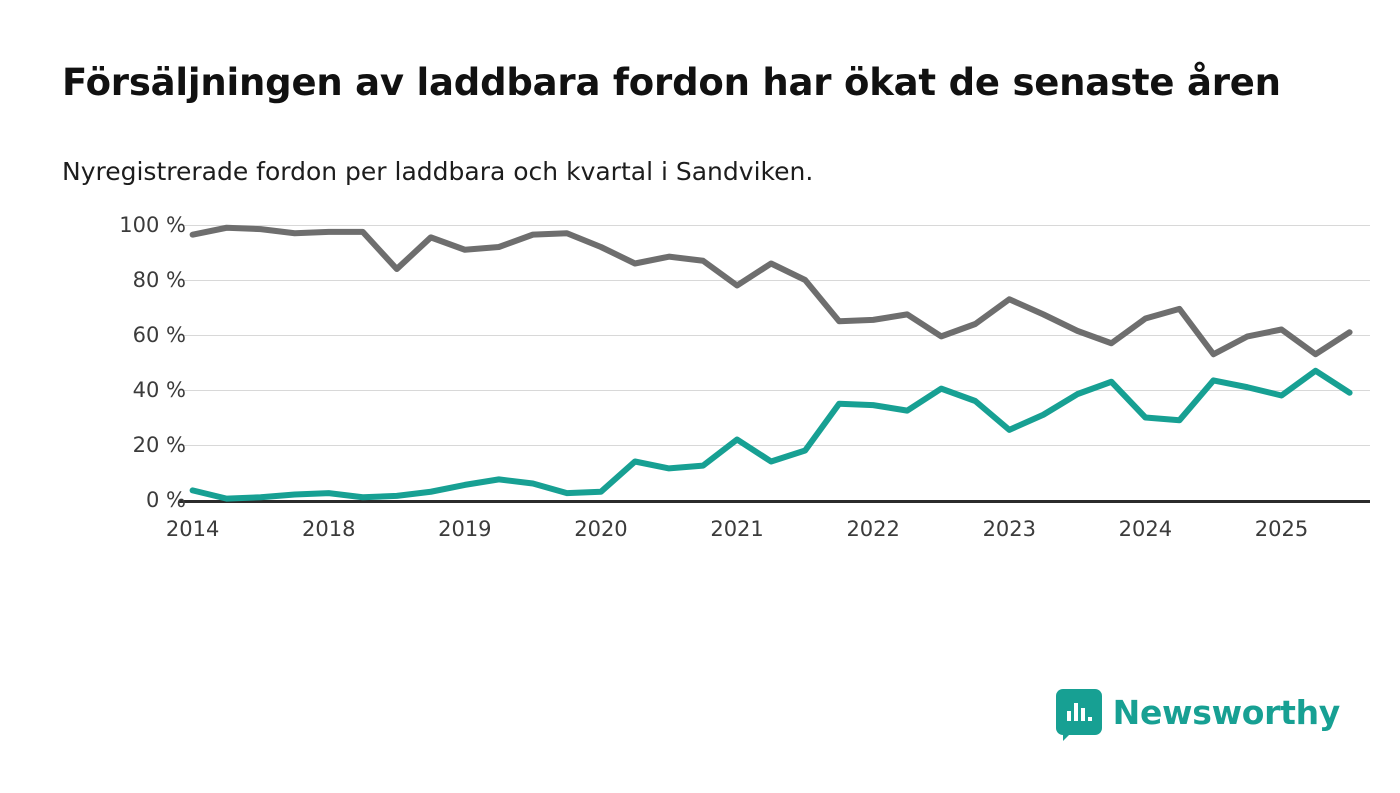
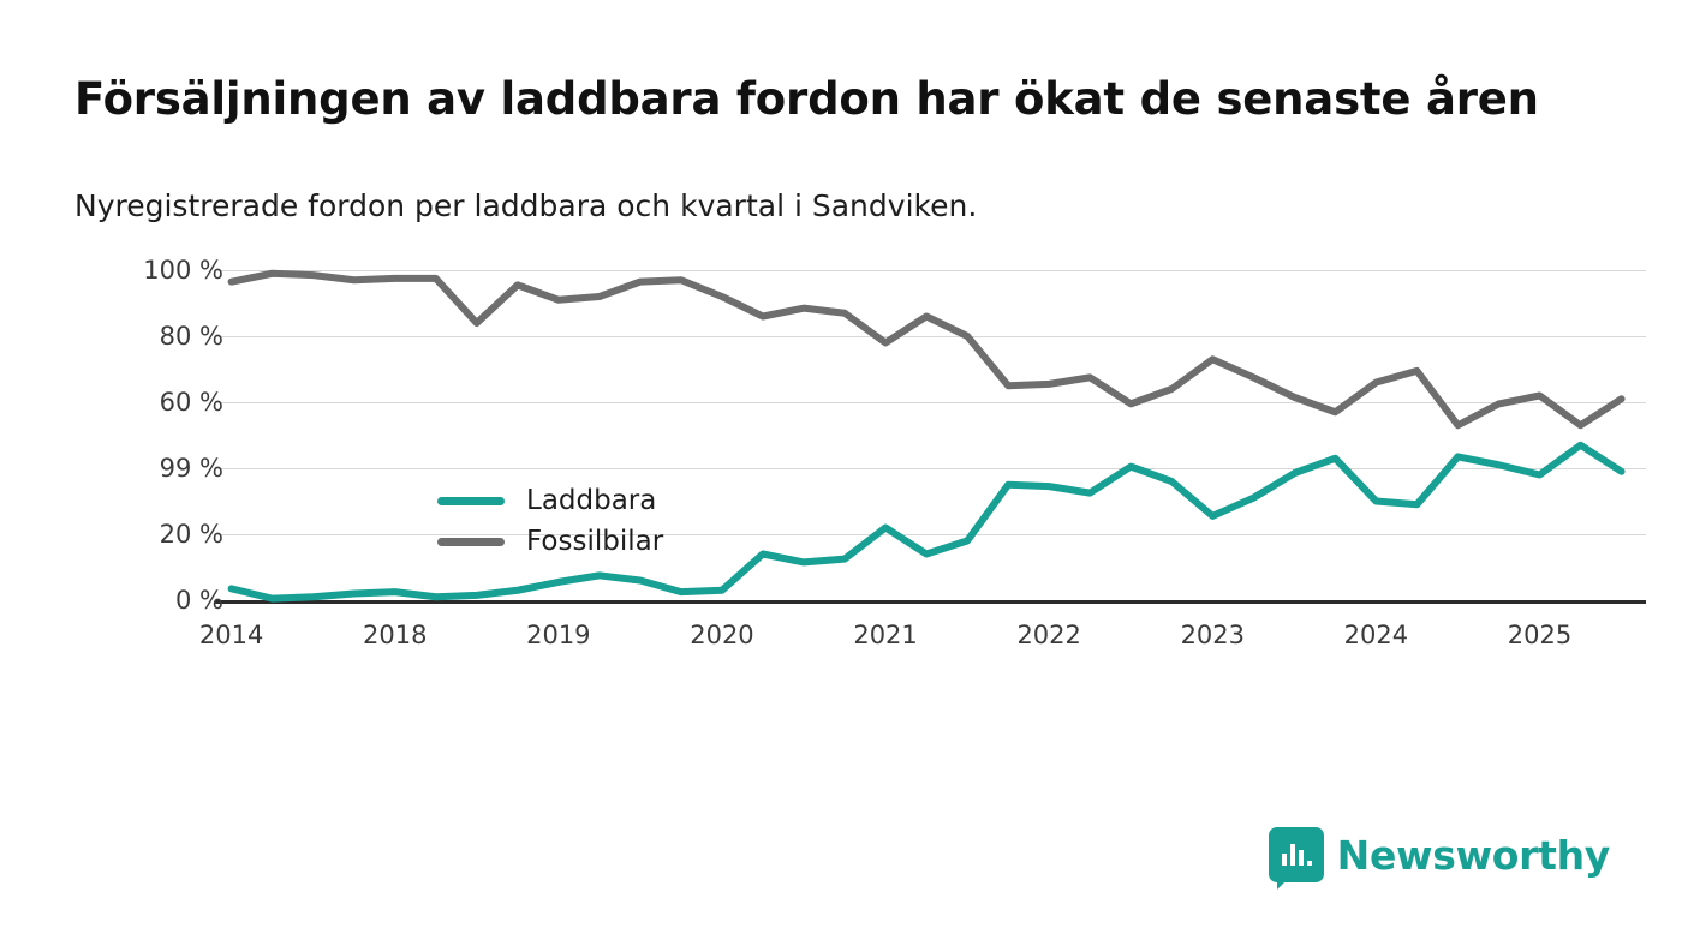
  Försäljningen av laddbara fordon har ökat de senaste åren
  Nyregistrerade fordon per laddbara och kvartal i Sandviken.
  0 %
  20 %
- 40 %
+ 99 %
  60 %
  80 %
  100 %
  2014
  2018
  2019
  2020
  2021
  2022
  2023
  2024
  2025
+ Laddbara
+ Fossilbilar
  Newsworthy
